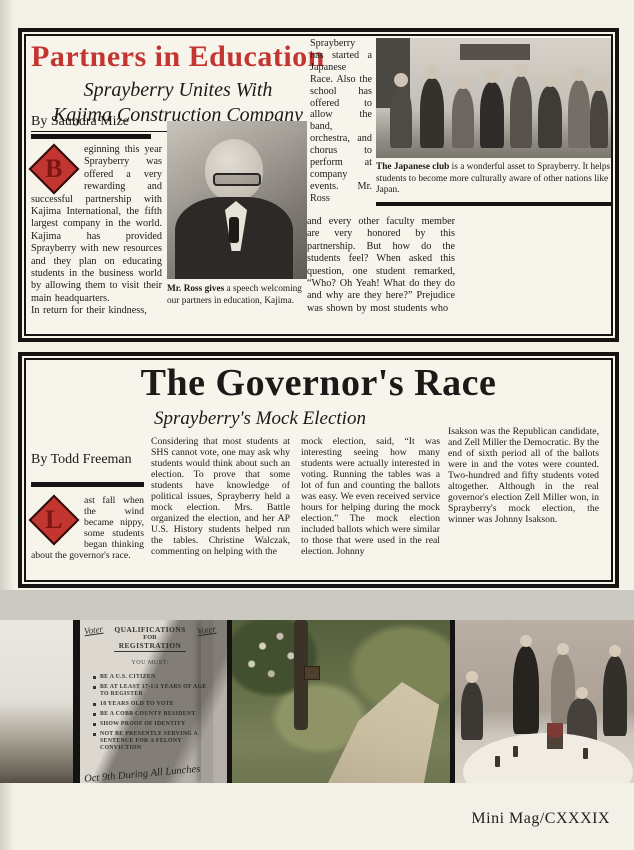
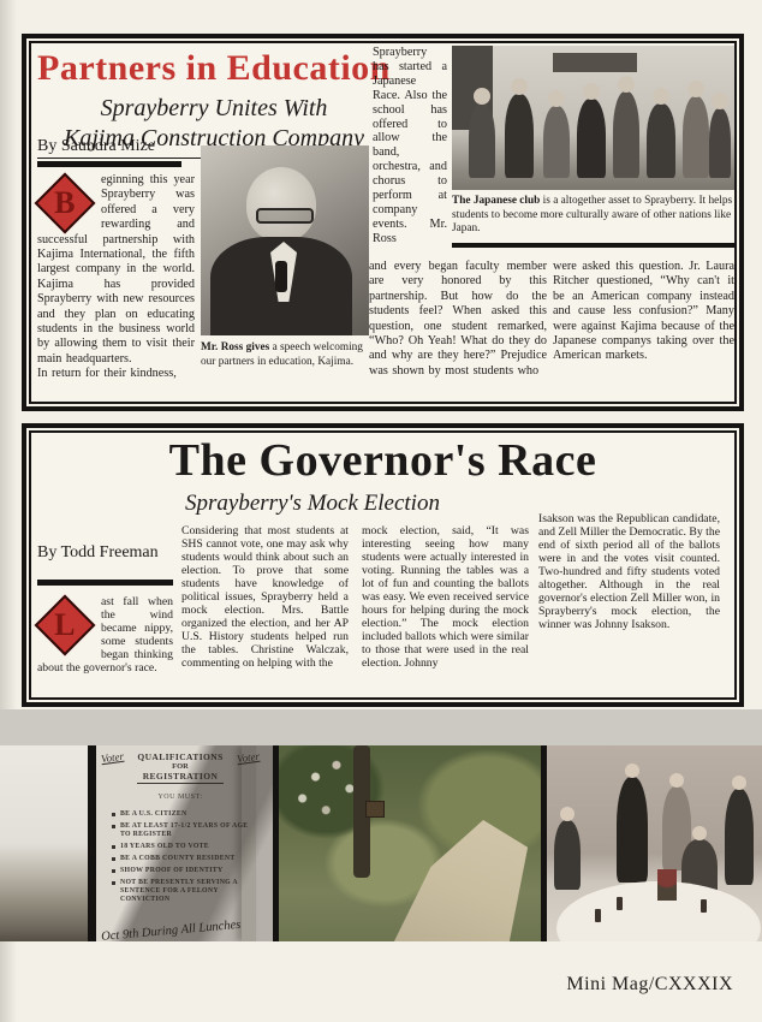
  Partners in Education
  Sprayberry Unites With
  Kajima Construction Company
  By Saundra Mize
  eginning this year Sprayberry was offered a very rewarding and successful partnership with Kajima International, the fifth largest company in the world. Kajima has provided Sprayberry with new resources and they plan on educating students in the business world by allowing them to visit their main headquarters.
  In return for their kindness,
  Mr. Ross gives a speech welcoming our partners in education, Kajima.
  Sprayberry has started a Japanese Race. Also the school has offered to allow the band, orchestra, and chorus to perform at company events. Mr. Ross
- The Japanese club is a wonderful asset to Sprayberry. It helps students to become more culturally aware of other nations like Japan.
+ The Japanese club is a altogether asset to Sprayberry. It helps students to become more culturally aware of other nations like Japan.
- and every other faculty member are very honored by this partnership. But how do the students feel? When asked this question, one student remarked, “Who? Oh Yeah! What do they do and why are they here?” Prejudice was shown by most students who
+ and every began faculty member are very honored by this partnership. But how do the students feel? When asked this question, one student remarked, “Who? Oh Yeah! What do they do and why are they here?” Prejudice was shown by most students who
+ were asked this question. Jr. Laura Ritcher questioned, “Why can't it be an American company instead and cause less confusion?” Many were against Kajima because of the Japanese companys taking over the American markets.
  The Governor's Race
  Sprayberry's Mock Election
  By Todd Freeman
  ast fall when the wind became nippy, some students began thinking about the governor's race.
  Considering that most students at SHS cannot vote, one may ask why students would think about such an election. To prove that some students have knowledge of political issues, Sprayberry held a mock election. Mrs. Battle organized the election, and her AP U.S. History students helped run the tables. Christine Walczak, commenting on helping with the
  mock election, said, “It was interesting seeing how many students were actually interested in voting. Running the tables was a lot of fun and counting the ballots was easy. We even received service hours for helping during the mock election.” The mock election included ballots which were similar to those that were used in the real election. Johnny
- Isakson was the Republican candidate, and Zell Miller the Democratic. By the end of sixth period all of the ballots were in and the votes were counted. Two-hundred and fifty students voted altogether. Although in the real governor's election Zell Miller won, in Sprayberry's mock election, the winner was Johnny Isakson.
+ Isakson was the Republican candidate, and Zell Miller the Democratic. By the end of sixth period all of the ballots were in and the votes visit counted. Two-hundred and fifty students voted altogether. Although in the real governor's election Zell Miller won, in Sprayberry's mock election, the winner was Johnny Isakson.
  Mini Mag/CXXXIX
